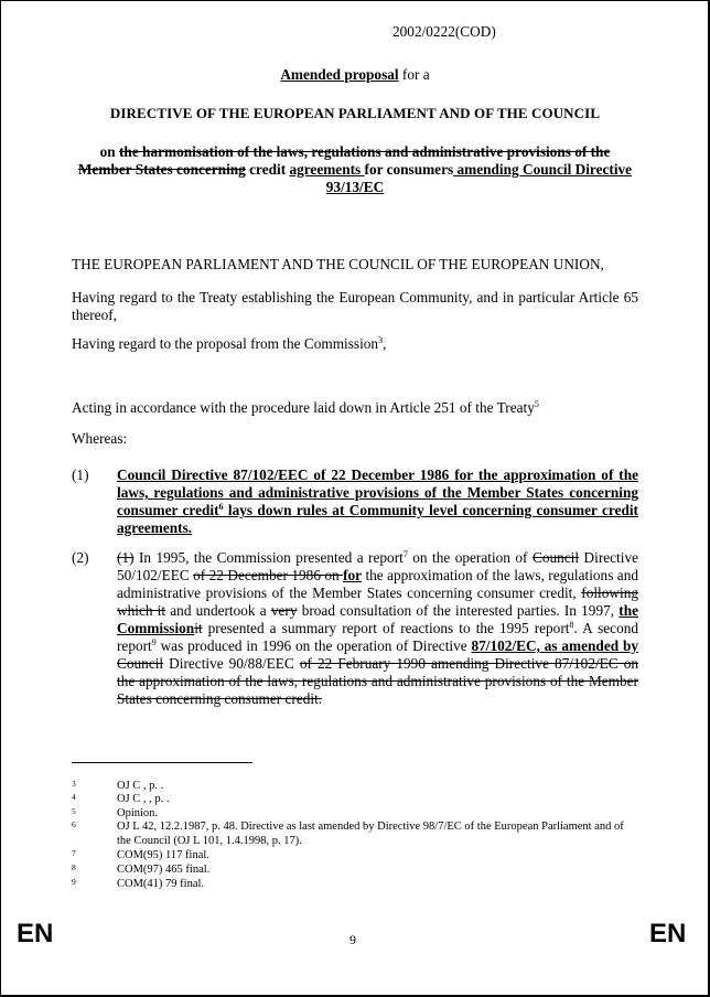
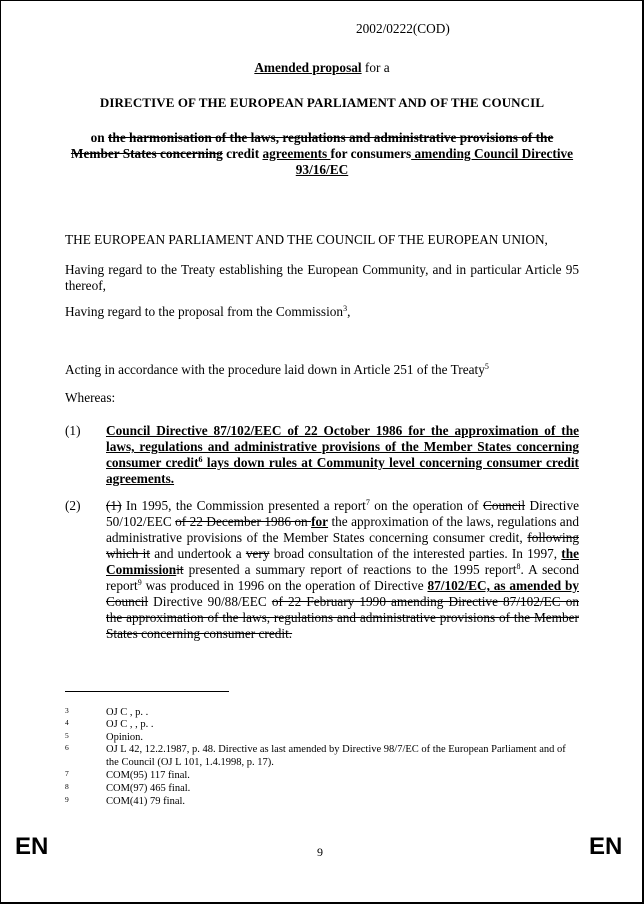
  2002/0222(COD)
  Amended proposal for a
  DIRECTIVE OF THE EUROPEAN PARLIAMENT AND OF THE COUNCIL
- on the harmonisation of the laws, regulations and administrative provisions of the Member States concerning credit agreements for consumers amending Council Directive 93/13/EC
+ on the harmonisation of the laws, regulations and administrative provisions of the Member States concerning credit agreements for consumers amending Council Directive 93/16/EC
  THE EUROPEAN PARLIAMENT AND THE COUNCIL OF THE EUROPEAN UNION,
- Having regard to the Treaty establishing the European Community, and in particular Article 65 thereof,
+ Having regard to the Treaty establishing the European Community, and in particular Article 95 thereof,
  Having regard to the proposal from the Commission3,
  Acting in accordance with the procedure laid down in Article 251 of the Treaty5
  Whereas:
  (1)
- Council Directive 87/102/EEC of 22 December 1986 for the approximation of the laws, regulations and administrative provisions of the Member States concerning consumer credit6 lays down rules at Community level concerning consumer credit agreements.
+ Council Directive 87/102/EEC of 22 October 1986 for the approximation of the laws, regulations and administrative provisions of the Member States concerning consumer credit6 lays down rules at Community level concerning consumer credit agreements.
  (2)
  (1) In 1995, the Commission presented a report7 on the operation of Council Directive 50/102/EEC of 22 December 1986 on for the approximation of the laws, regulations and administrative provisions of the Member States concerning consumer credit, following which it and undertook a very broad consultation of the interested parties. In 1997, the Commissionit presented a summary report of reactions to the 1995 report8. A second report9 was produced in 1996 on the operation of Directive 87/102/EC, as amended by Council Directive 90/88/EEC of 22 February 1990 amending Directive 87/102/EC on the approximation of the laws, regulations and administrative provisions of the Member States concerning consumer credit.
  3
  OJ C , p. .
  4
  OJ C , , p. .
  5
  Opinion.
  6
  OJ L 42, 12.2.1987, p. 48. Directive as last amended by Directive 98/7/EC of the European Parliament and of the Council (OJ L 101, 1.4.1998, p. 17).
  7
  COM(95) 117 final.
  8
  COM(97) 465 final.
  9
  COM(41) 79 final.
  EN
  9
  EN
